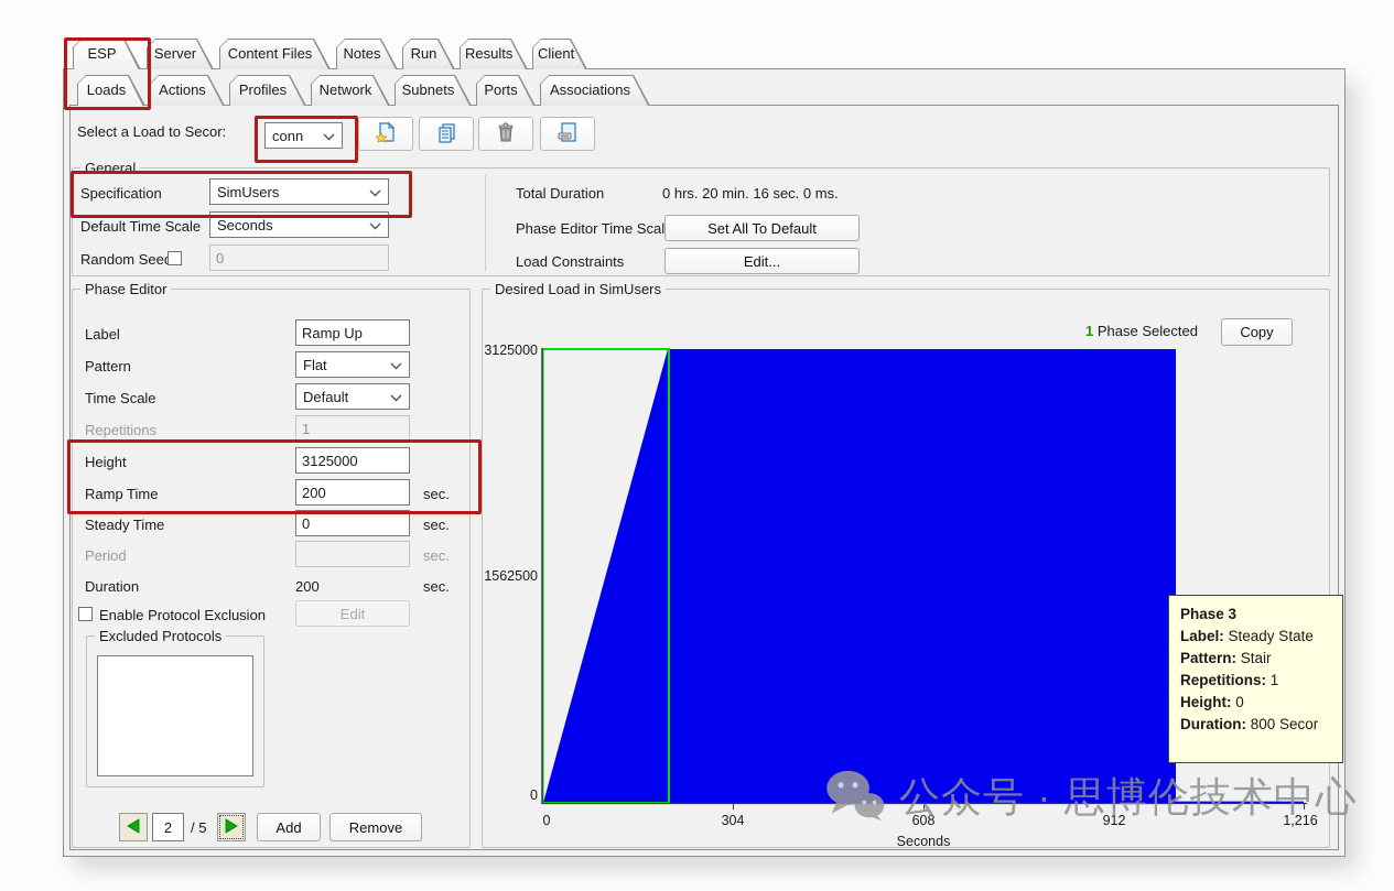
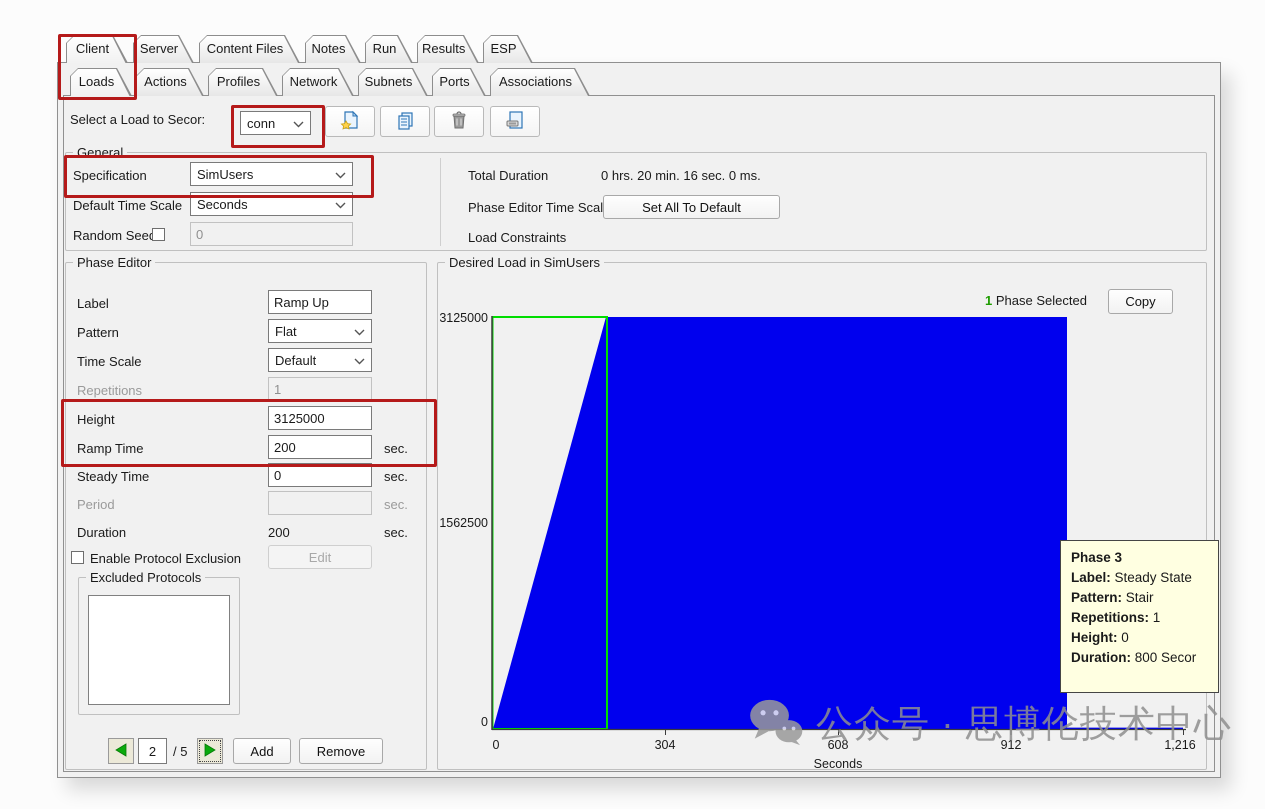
- ESP
+ Client
  Server
  Content Files
  Notes
  Run
  Results
- Client
+ ESP
  Loads
  Actions
  Profiles
  Network
  Subnets
  Ports
  Associations
  Select a Load to Secor:
  conn
  General
  Specification
  SimUsers
  Default Time Scale
  Seconds
  Random See
  0
  Total Duration
  0 hrs. 20 min. 16 sec. 0 ms.
  Phase Editor Time Scal
  Set All To Default
  Load Constraints
- Edit...
  Phase Editor
  Label
  Ramp Up
  Pattern
  Flat
  Time Scale
  Default
  Repetitions
  1
  Height
  3125000
  Ramp Time
  200
  sec.
  Steady Time
  0
  sec.
  Period
  sec.
  Duration
  200
  sec.
  Enable Protocol Exclusion
  Edit
  Excluded Protocols
  2
  / 5
  Add
  Remove
  Desired Load in SimUsers
  1 Phase Selected
  Copy
  3125000
  1562500
  0
  0
  304
  608
  912
  1,216
  Seconds
  Phase 3
  Label: Steady State
  Pattern: Stair
  Repetitions: 1
  Height: 0
  Duration: 800 Secor
  公众号 · 思博伦技术中心
